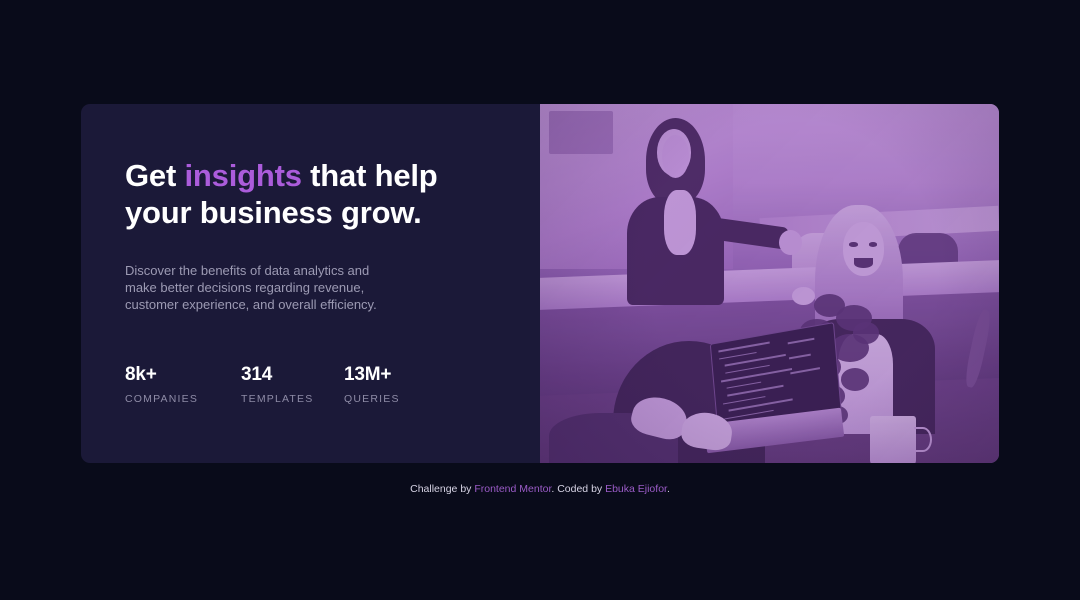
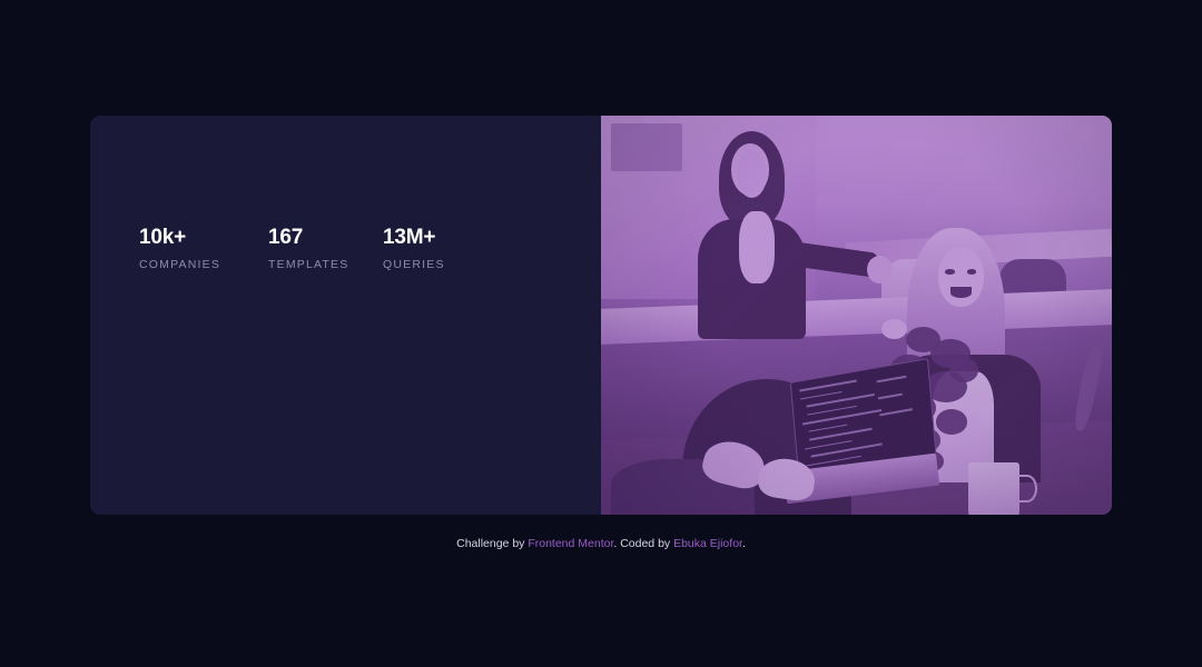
- Get insights that help your business grow.
- Discover the benefits of data analytics and make better decisions regarding revenue, customer experience, and overall efficiency.
- 8k+
+ 10k+
  COMPANIES
- 314
+ 167
  TEMPLATES
  13M+
  QUERIES
  Challenge by Frontend Mentor. Coded by Ebuka Ejiofor.
